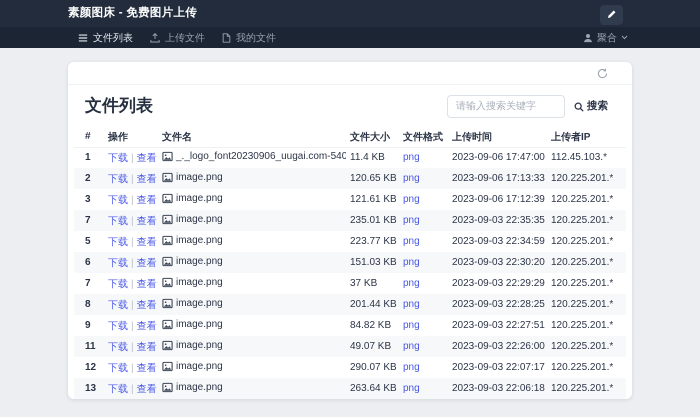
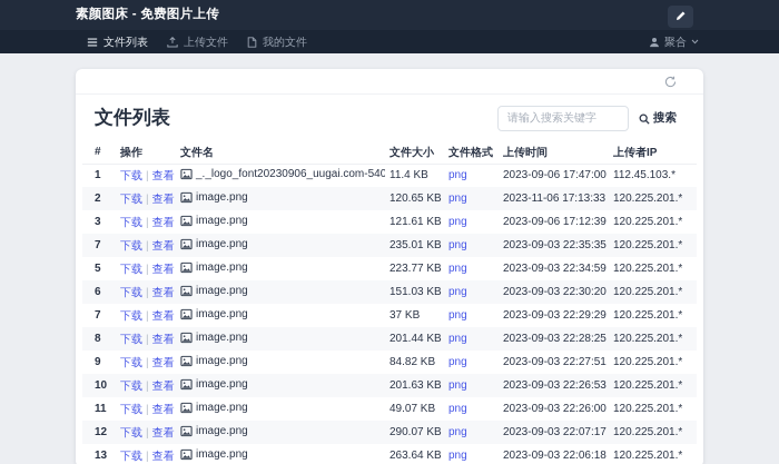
  素颜图床 - 免费图片上传
  文件列表
  上传文件
  我的文件
  聚合
  文件列表
  请输入搜索关键字
  搜索
  #	操作	文件名	文件大小	文件格式	上传时间	上传者IP
  1	下载 | 查看	_._logo_font20230906_uugai.com-540	11.4 KB	png	2023-09-06 17:47:00	112.45.103.*
- 2	下载 | 查看	image.png	120.65 KB	png	2023-09-06 17:13:33	120.225.201.*
+ 2	下载 | 查看	image.png	120.65 KB	png	2023-11-06 17:13:33	120.225.201.*
  3	下载 | 查看	image.png	121.61 KB	png	2023-09-06 17:12:39	120.225.201.*
  7	下载 | 查看	image.png	235.01 KB	png	2023-09-03 22:35:35	120.225.201.*
  5	下载 | 查看	image.png	223.77 KB	png	2023-09-03 22:34:59	120.225.201.*
  6	下载 | 查看	image.png	151.03 KB	png	2023-09-03 22:30:20	120.225.201.*
  7	下载 | 查看	image.png	37 KB	png	2023-09-03 22:29:29	120.225.201.*
  8	下载 | 查看	image.png	201.44 KB	png	2023-09-03 22:28:25	120.225.201.*
  9	下载 | 查看	image.png	84.82 KB	png	2023-09-03 22:27:51	120.225.201.*
+ 10	下载 | 查看	image.png	201.63 KB	png	2023-09-03 22:26:53	120.225.201.*
  11	下载 | 查看	image.png	49.07 KB	png	2023-09-03 22:26:00	120.225.201.*
  12	下载 | 查看	image.png	290.07 KB	png	2023-09-03 22:07:17	120.225.201.*
  13	下载 | 查看	image.png	263.64 KB	png	2023-09-03 22:06:18	120.225.201.*
